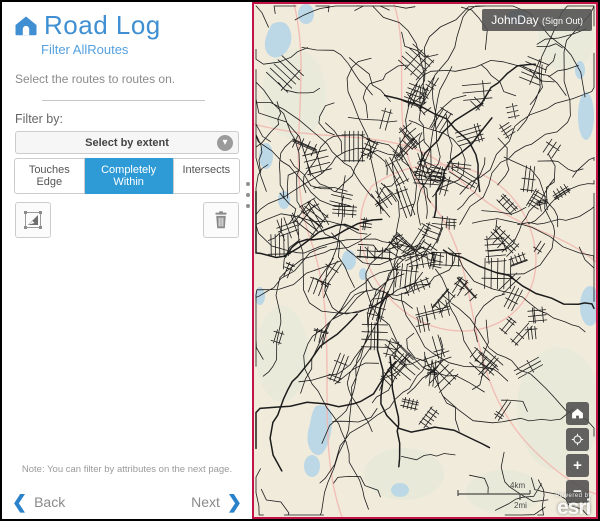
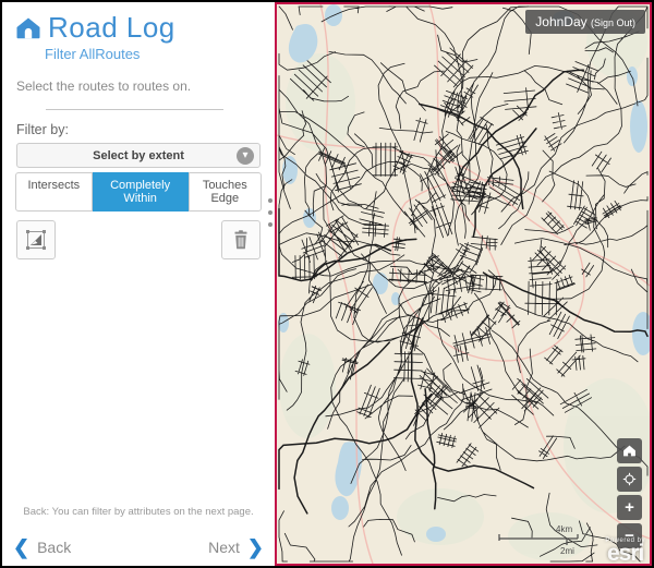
  Road Log
  Filter AllRoutes
  Select the routes to routes on.
  Filter by:
  Select by extent
  ▾
- Touches Edge
+ Intersects
  Completely Within
- Intersects
+ Touches Edge
- Note: You can filter by attributes on the next page.
+ Back: You can filter by attributes on the next page.
  ❮
  Back
  Next
  ❯
  4km
  2mi
  JohnDay (Sign Out)
  +
  −
  esri
